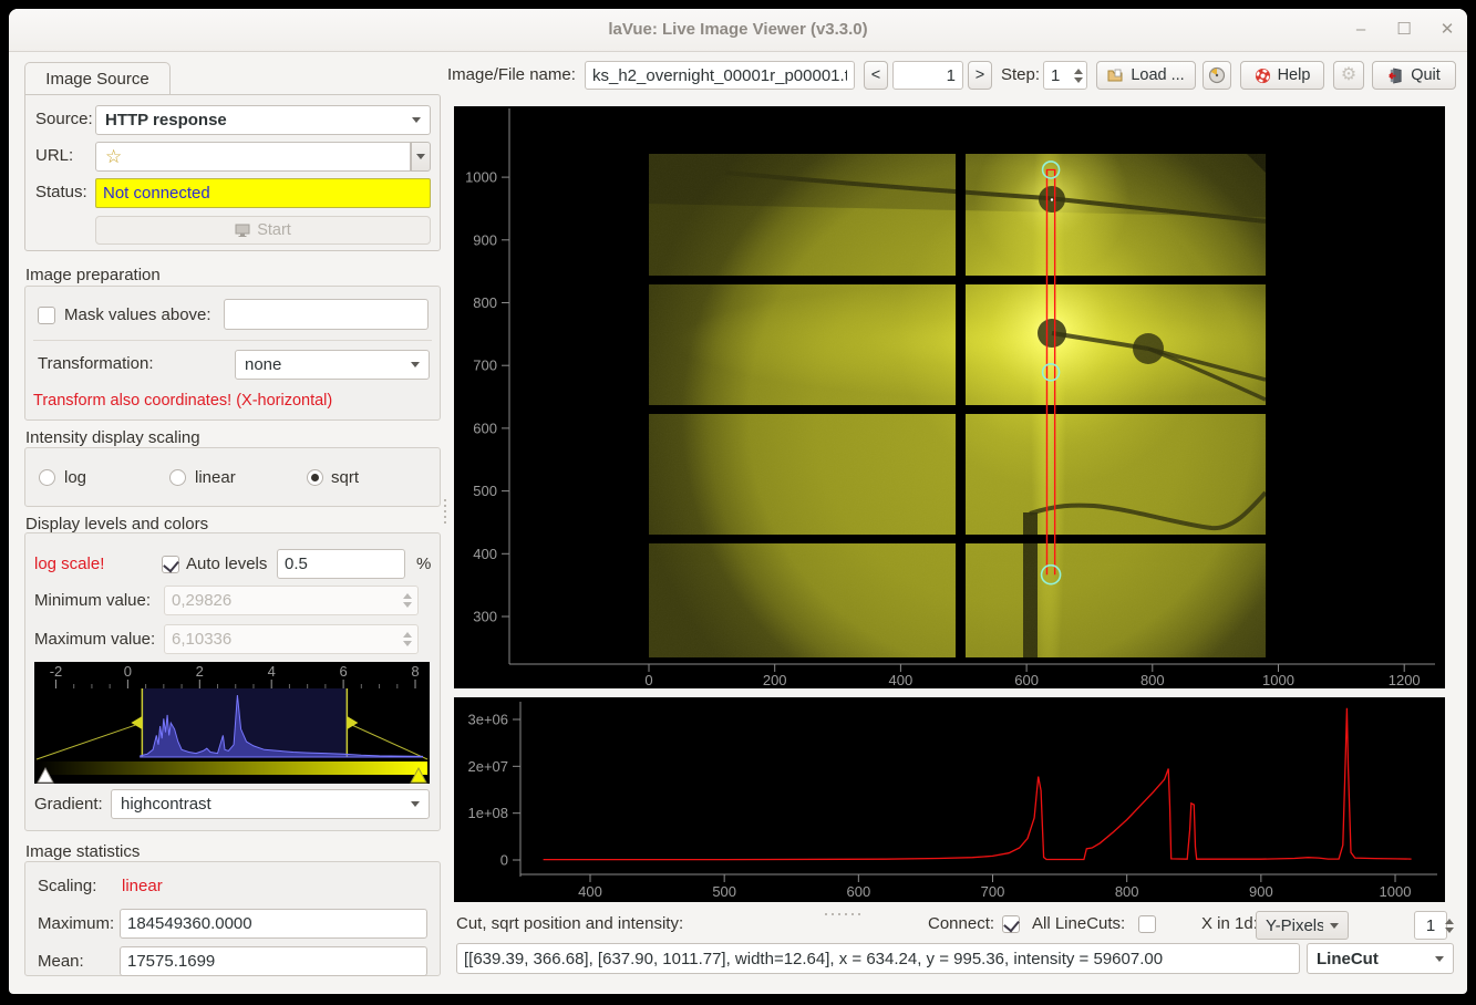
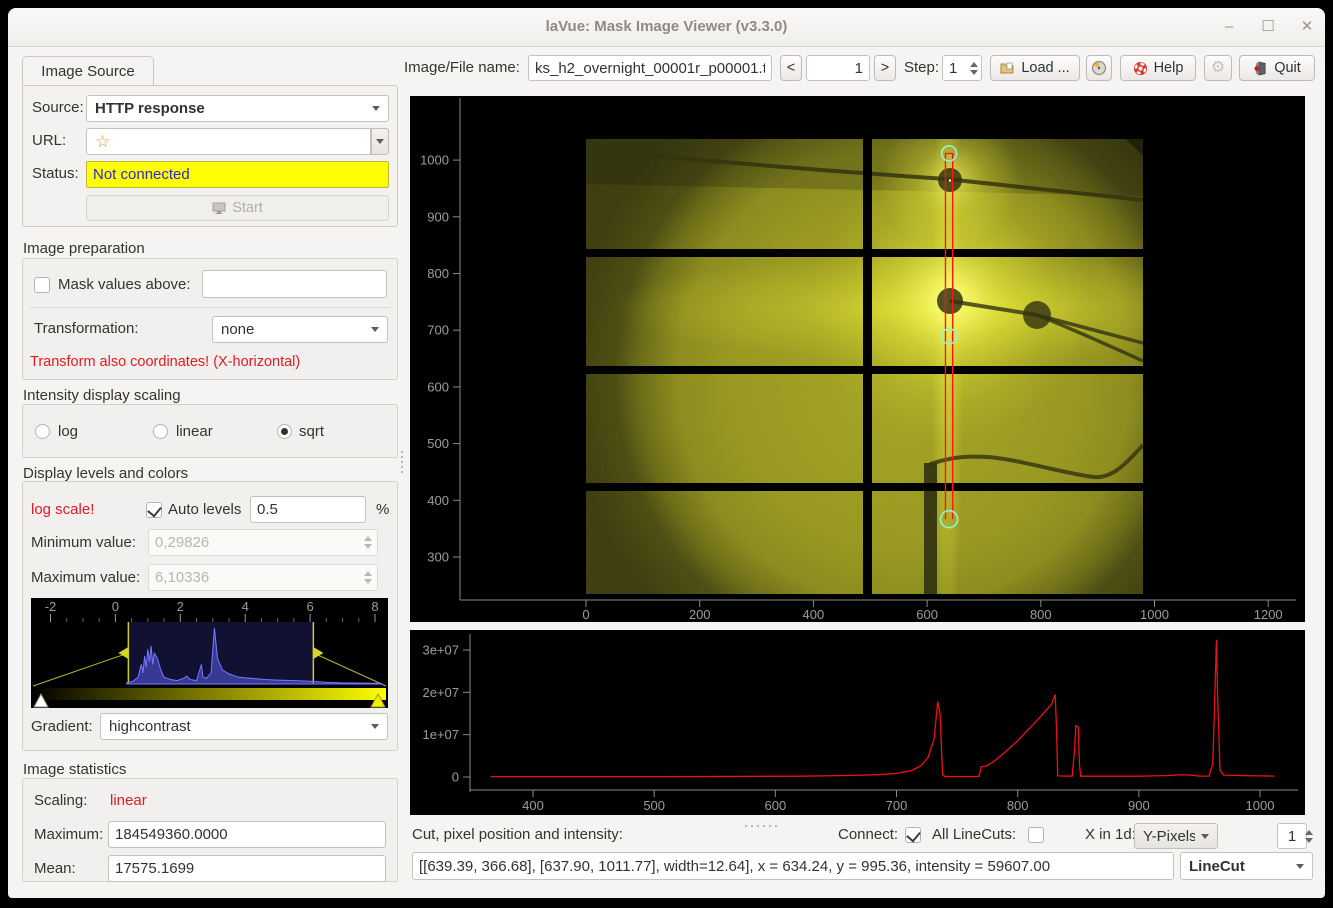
- laVue: Live Image Viewer (v3.3.0)
+ laVue: Mask Image Viewer (v3.3.0)
  –
  ☐
  ✕
  Image/File name:
  ks_h2_overnight_00001r_p00001.t
  <
  1
  >
  Step:
  1
  Load ...
  Help
  ⚙
  Quit
  Image Source
  Source:
  HTTP response
  URL:
  ☆
  Status:
  Not connected
  Start
  Image preparation
  Mask values above:
  Transformation:
  none
  Transform also coordinates! (X-horizontal)
  Intensity display scaling
  log
  linear
  sqrt
  Display levels and colors
  log scale!
  Auto levels
  0.5
  %
  Minimum value:
  0,29826
  Maximum value:
  6,10336
  -2
  0
  2
  4
  6
  8
  Gradient:
  highcontrast
  Image statistics
  Scaling:
  linear
  Maximum:
  184549360.0000
  Mean:
  17575.1699
  300
  400
  500
  600
  700
  800
  900
  1000
  0
  200
  400
  600
  800
  1000
  1200
  0
- 1e+08
+ 1e+07
  2e+07
- 3e+06
+ 3e+07
  400
  500
  600
  700
  800
  900
  1000
- Cut, sqrt position and intensity:
+ Cut, pixel position and intensity:
  Connect:
  All LineCuts:
  X in 1d
  Y-Pixels
  1
  [[639.39, 366.68], [637.90, 1011.77], width=12.64], x = 634.24, y = 995.36, intensity = 59607.00
  LineCut
